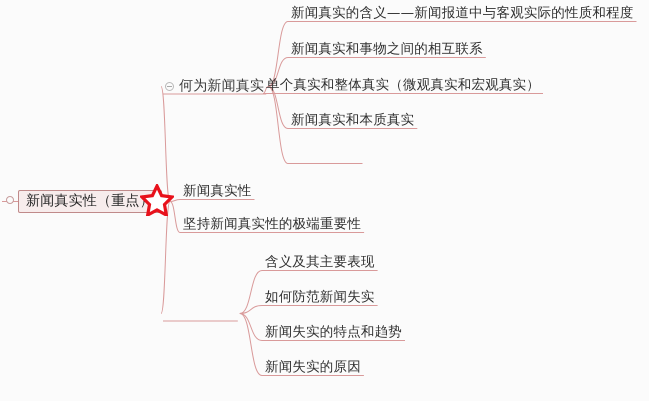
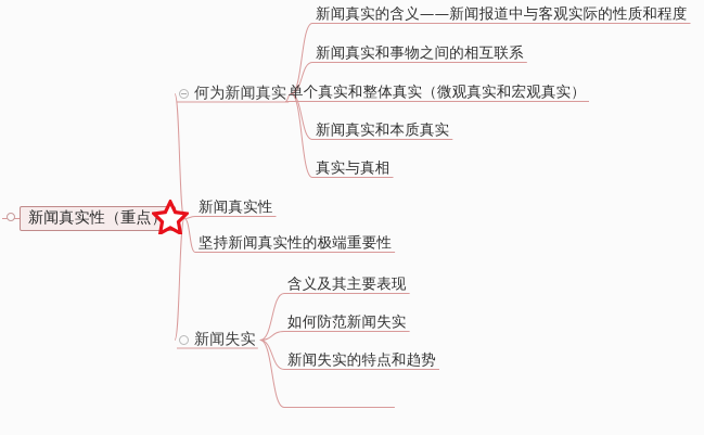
  新闻真实性（重点
  何为新闻真实
  新闻真实的含义——新闻报道中与客观实际的性质和程度
  新闻真实和事物之间的相互联系
  单个真实和整体真实（微观真实和宏观真实）
  新闻真实和本质真实
+ 真实与真相
  新闻真实性
  坚持新闻真实性的极端重要性
+ 新闻失实
  含义及其主要表现
  如何防范新闻失实
  新闻失实的特点和趋势
- 新闻失实的原因
